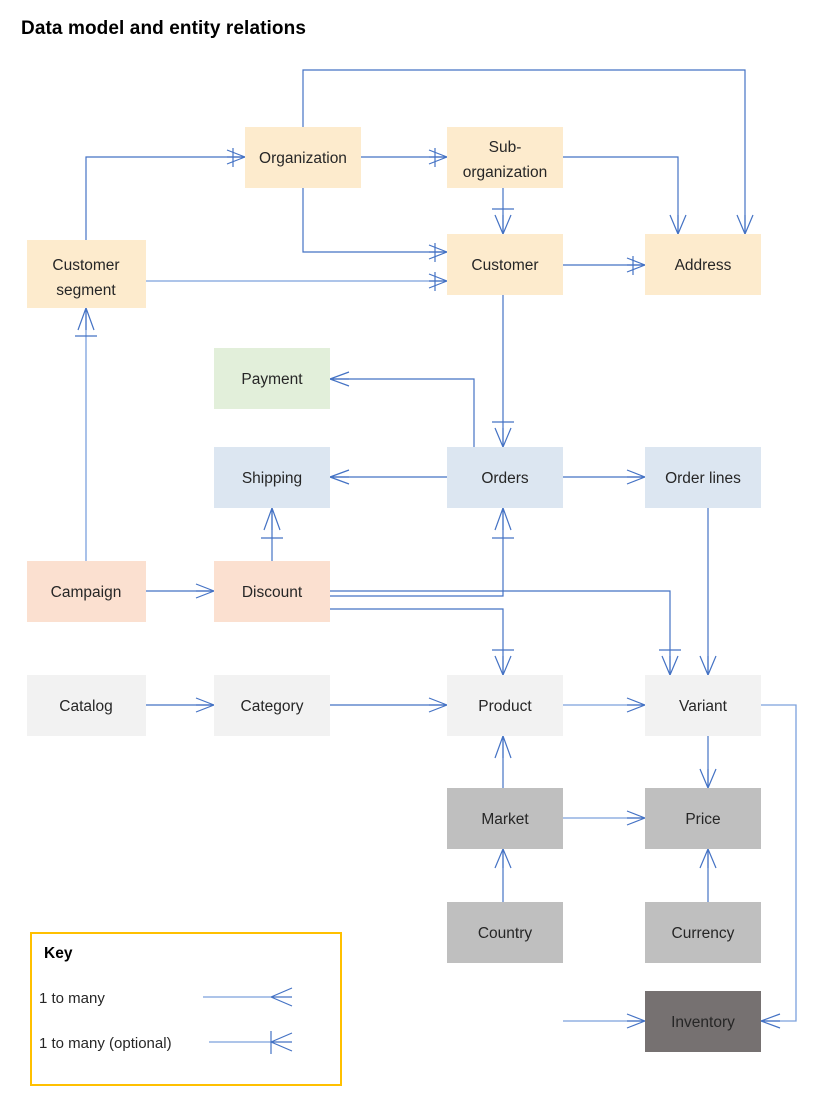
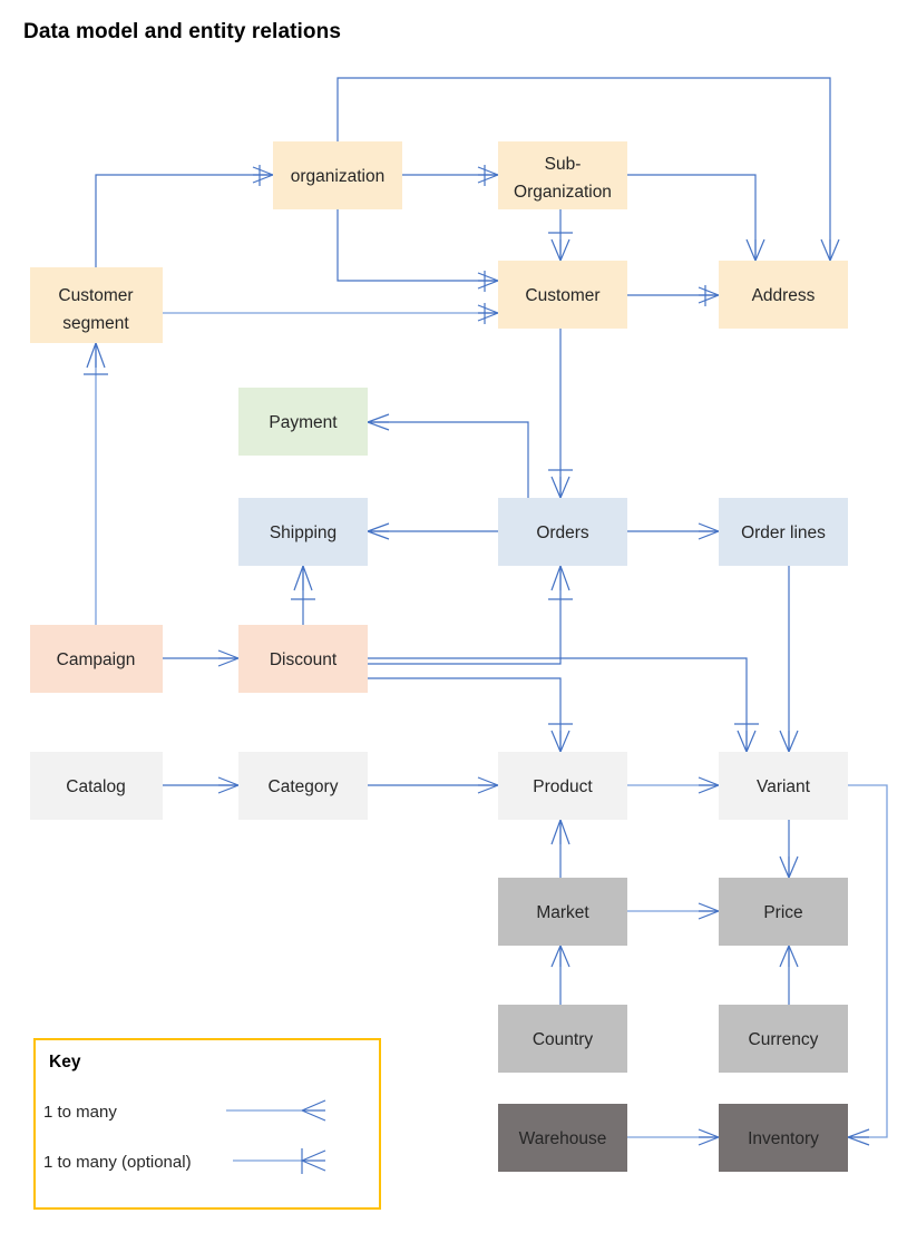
  Data model and entity relations
- Organization
+ organization
  Sub-
- organization
+ Organization
  Customer
  segment
  Customer
  Address
  Payment
  Shipping
  Orders
  Order lines
  Campaign
  Discount
  Catalog
  Category
  Product
  Variant
  Market
  Price
  Country
  Currency
+ Warehouse
  Inventory
  Key
  1 to many
  1 to many (optional)
